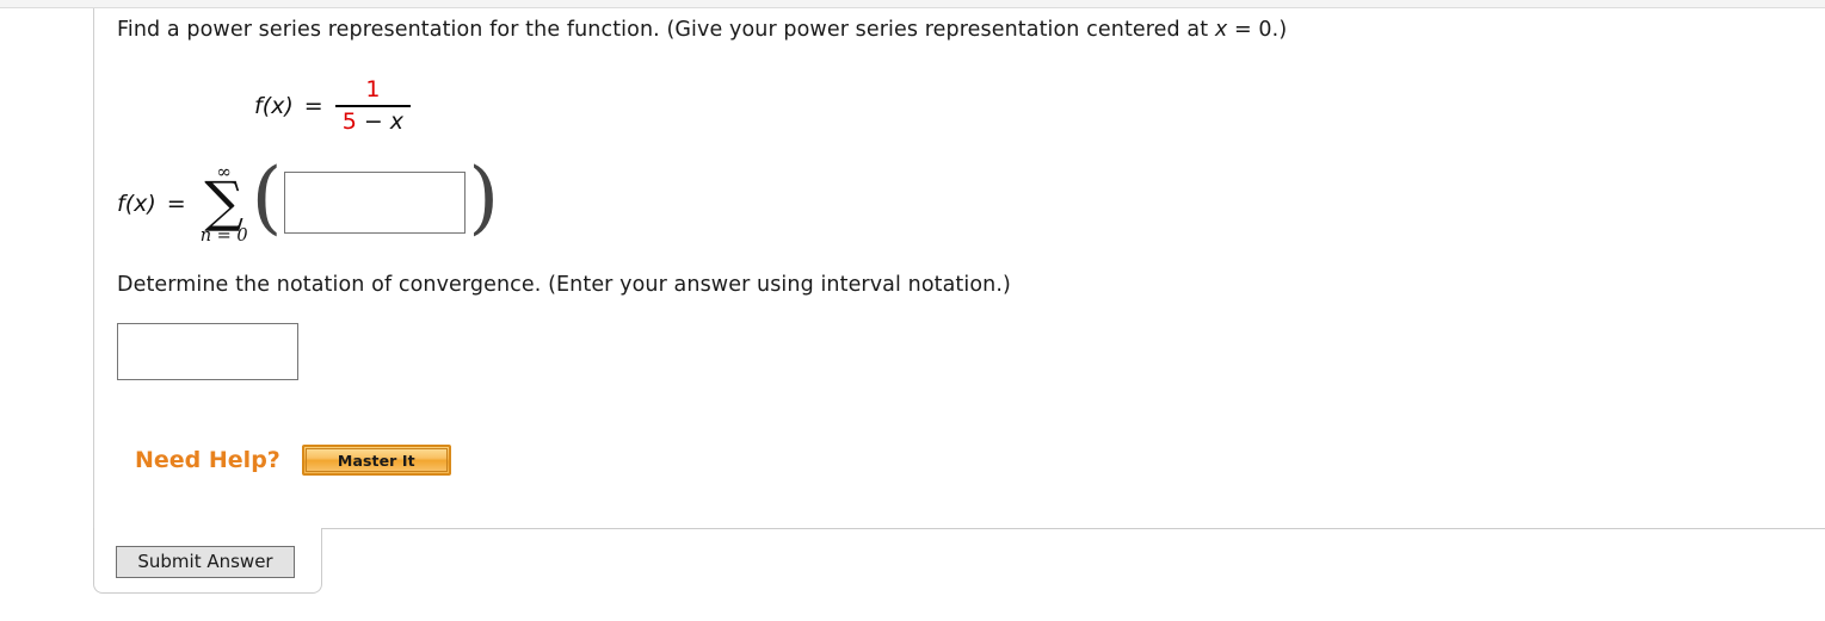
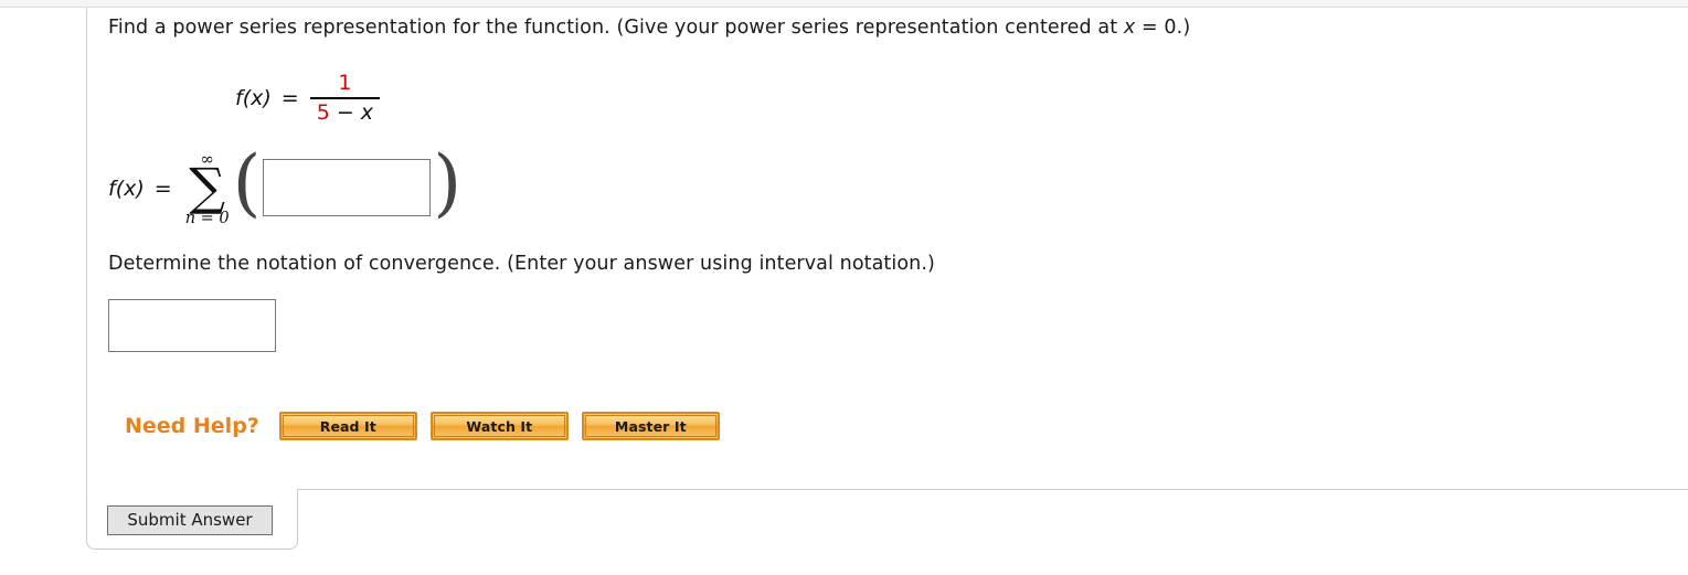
  Find a power series representation for the function. (Give your power series representation centered at x = 0.)
  f(x)
  =
  1
  5 − x
  f(x)
  =
  ∞
  ∑
  n = 0
  (
  )
  Determine the notation of convergence. (Enter your answer using interval notation.)
  Need Help?
+ Read It
+ Watch It
  Master It
  Submit Answer
